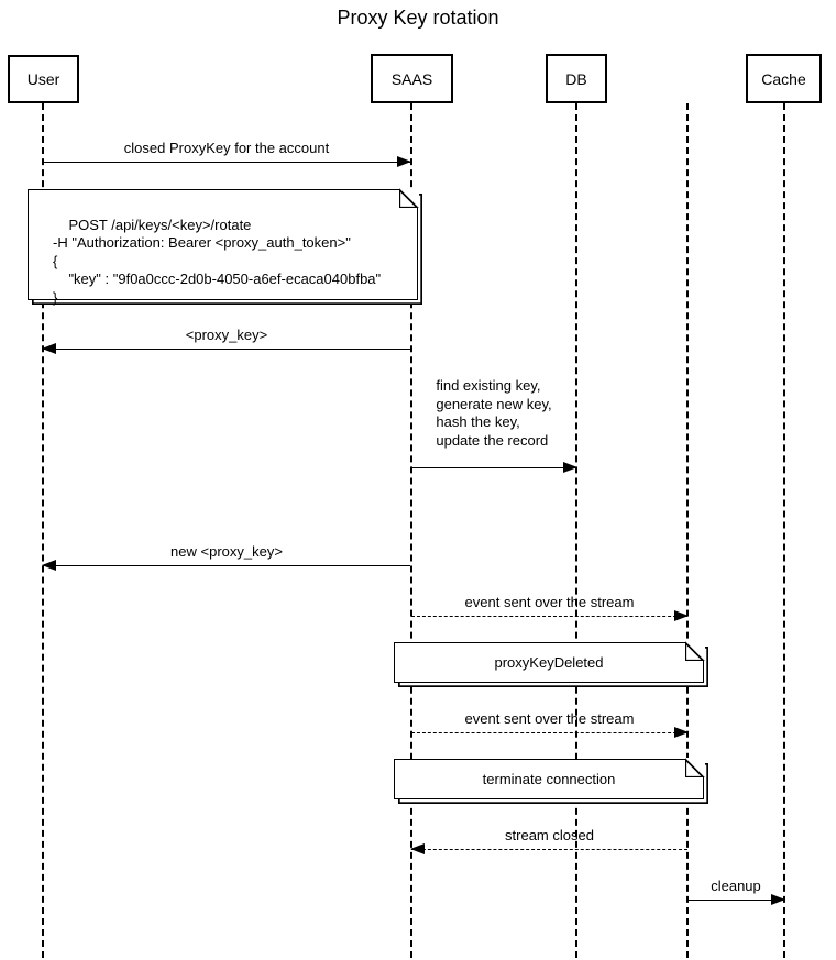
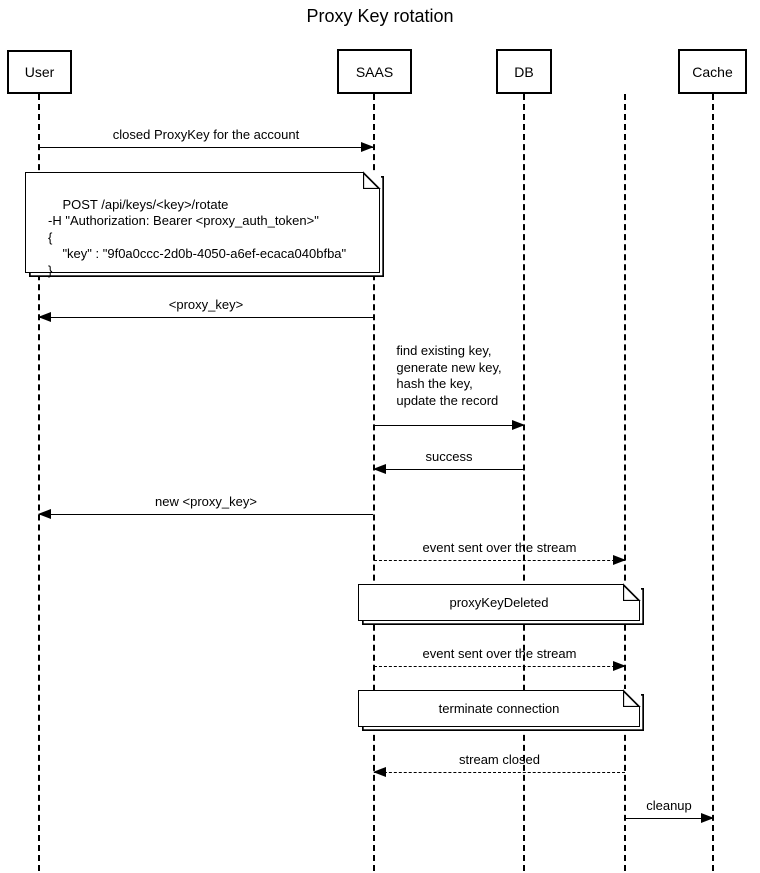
  Proxy Key rotation
  User
  SAAS
  DB
  Cache
  closed ProxyKey for the account
  <proxy_key>
  find existing key,
  generate new key,
  hash the key,
  update the record
+ success
  new <proxy_key>
  event sent over the stream
  event sent over the stream
  stream closed
  cleanup
  POST /api/keys/<key>/rotate
  -H "Authorization: Bearer <proxy_auth_token>"
  {
  "key" : "9f0a0ccc-2d0b-4050-a6ef-ecaca040bfba"
  }
  proxyKeyDeleted
  terminate connection
